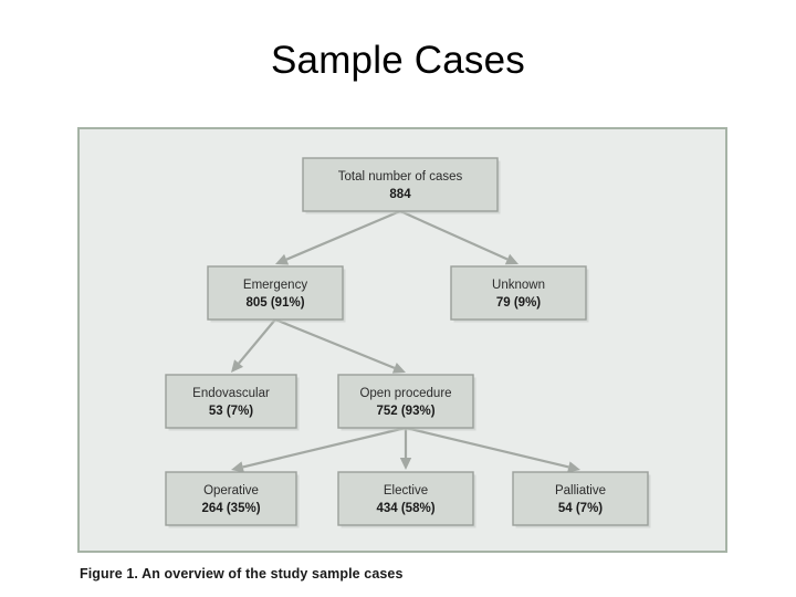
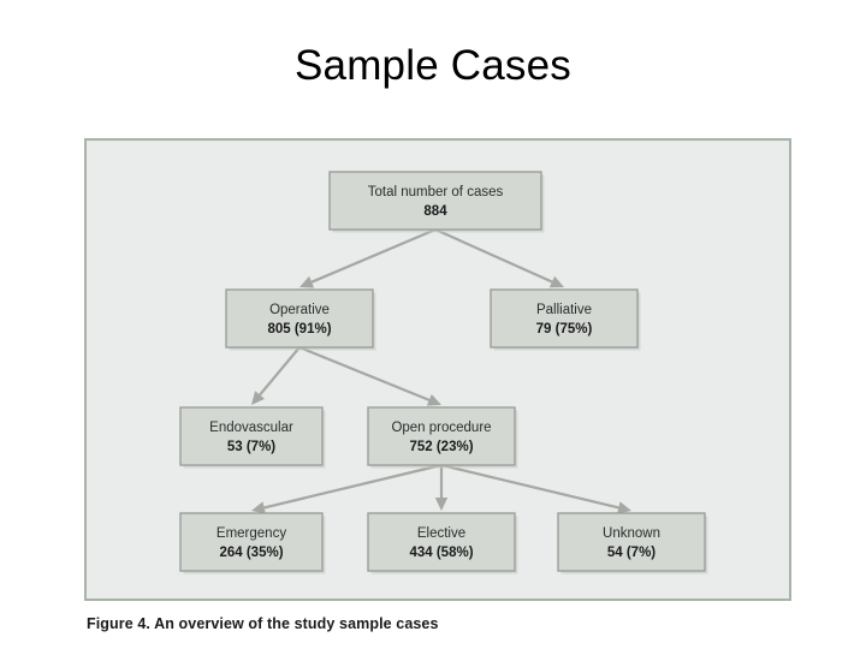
  Sample Cases
  Total number of cases
  884
- Emergency
+ Operative
  805 (91%)
- Unknown
+ Palliative
- 79 (9%)
+ 79 (75%)
  Endovascular
  53 (7%)
  Open procedure
- 752 (93%)
+ 752 (23%)
- Operative
+ Emergency
  264 (35%)
  Elective
  434 (58%)
- Palliative
+ Unknown
  54 (7%)
- Figure 1. An overview of the study sample cases
+ Figure 4. An overview of the study sample cases
